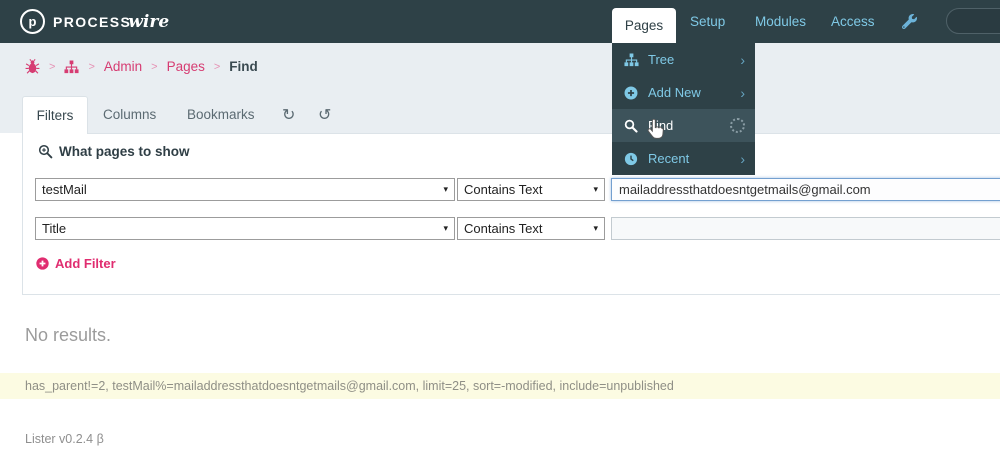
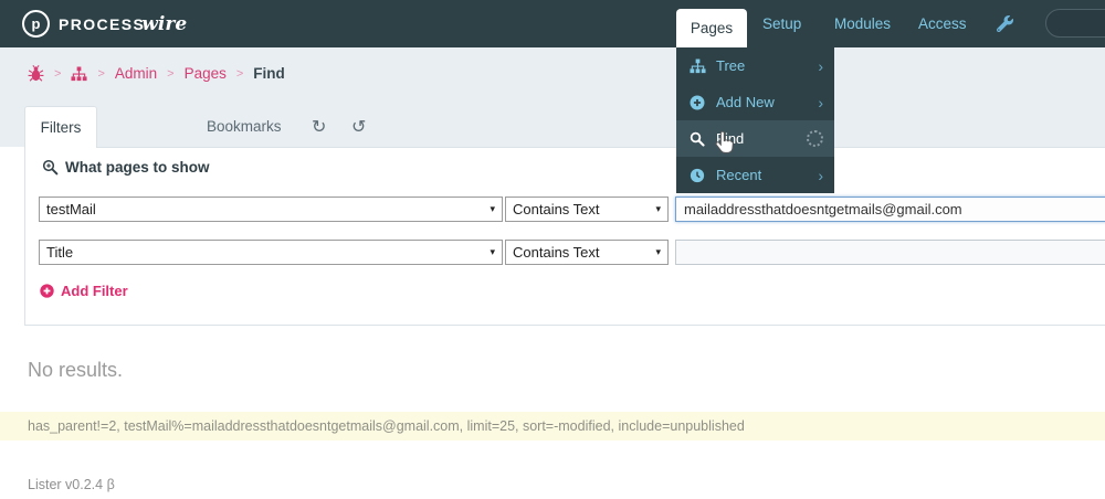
  p
  PROCESS
  wire
  Pages
  Setup
  Modules
  Access
  Tree
  ›
  Add New
  ›
  ind
  Recent
  ›
  >
  >
  Admin
  >
  Pages
  >
  Find
  Filters
- Columns
  Bookmarks
  ↻
  ↺
  What pages to show
  testMail
  ▾
  Contains Text
  ▾
  mailaddressthatdoesntgetmails@gmail.com
  Title
  ▾
  Contains Text
  ▾
  Add Filter
  No results.
  has_parent!=2, testMail%=mailaddressthatdoesntgetmails@gmail.com, limit=25, sort=-modified, include=unpublished
  Lister v0.2.4 β
